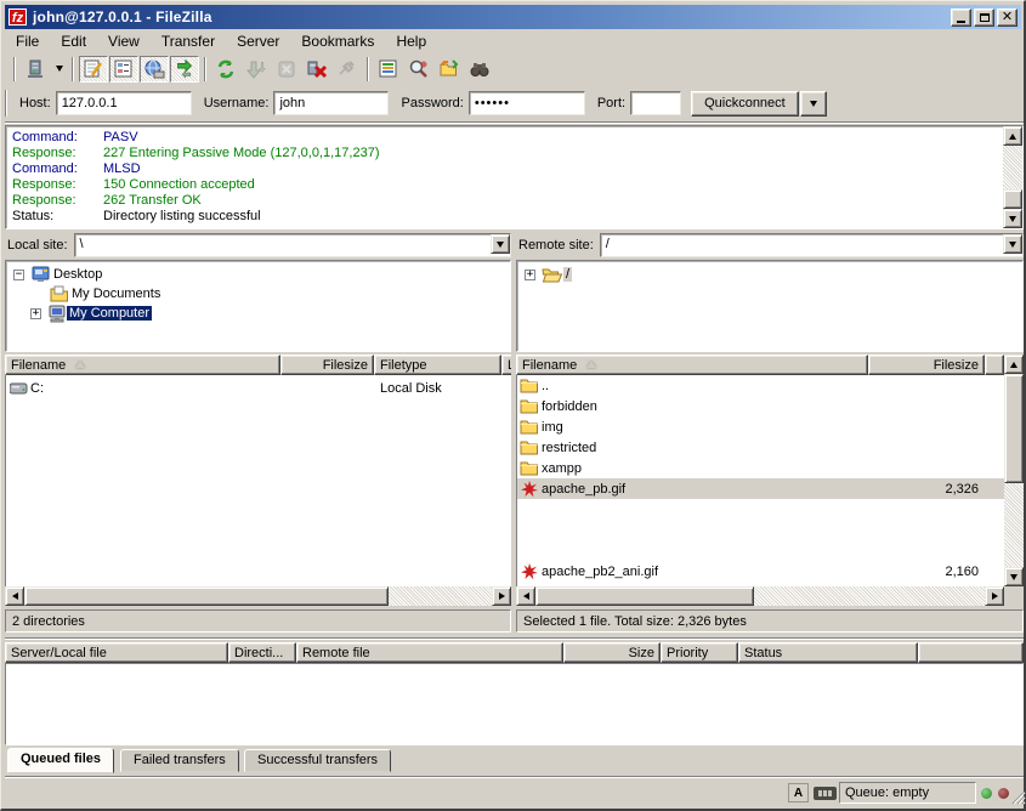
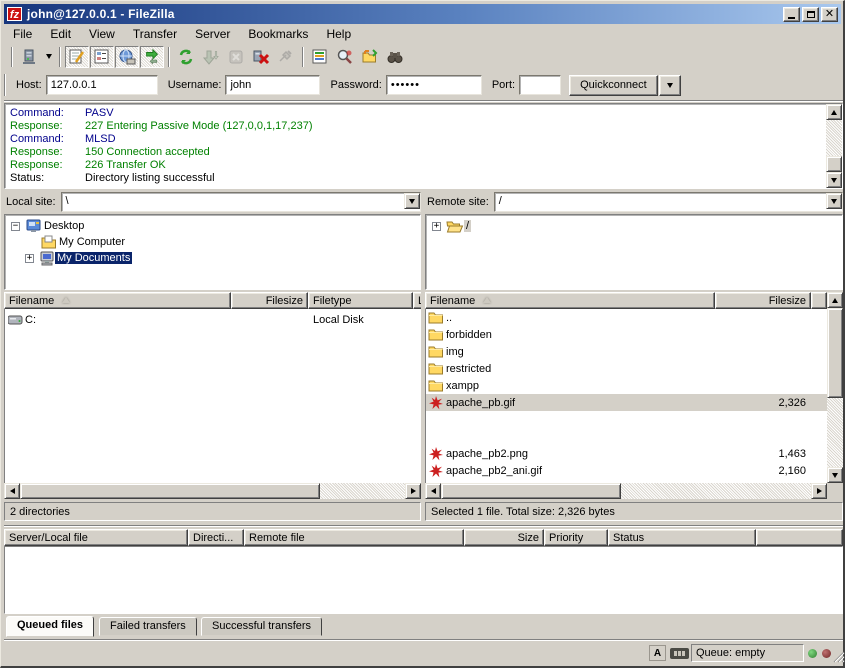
  fz
  john@127.0.0.1 - FileZilla
  ✕
  File
  Edit
  View
  Transfer
  Server
  Bookmarks
  Help
  Host:
  127.0.0.1
  Username:
  john
  Password:
  ••••••
  Port:
  Quickconnect
  Command:
  PASV
  Response:
  227 Entering Passive Mode (127,0,0,1,17,237)
  Command:
  MLSD
  Response:
  150 Connection accepted
  Response:
- 262 Transfer OK
+ 226 Transfer OK
  Status:
  Directory listing successful
  Local site:
  \
  −
  Desktop
- My Documents
+ My Computer
  +
- My Computer
+ My Documents
  Filename
  Filesize
  Filetype
  C:
  Local Disk
  2 directories
  Remote site:
  /
  +
  /
  Filename
  Filesize
  ..
  forbidden
  img
  restricted
  xampp
  apache_pb.gif
  2,326
+ apache_pb2.png
+ 1,463
  apache_pb2_ani.gif
  2,160
  Selected 1 file. Total size: 2,326 bytes
  Server/Local file
  Directi...
  Remote file
  Size
  Priority
  Status
  Queued files
  Failed transfers
  Successful transfers
  A
  Queue: empty
